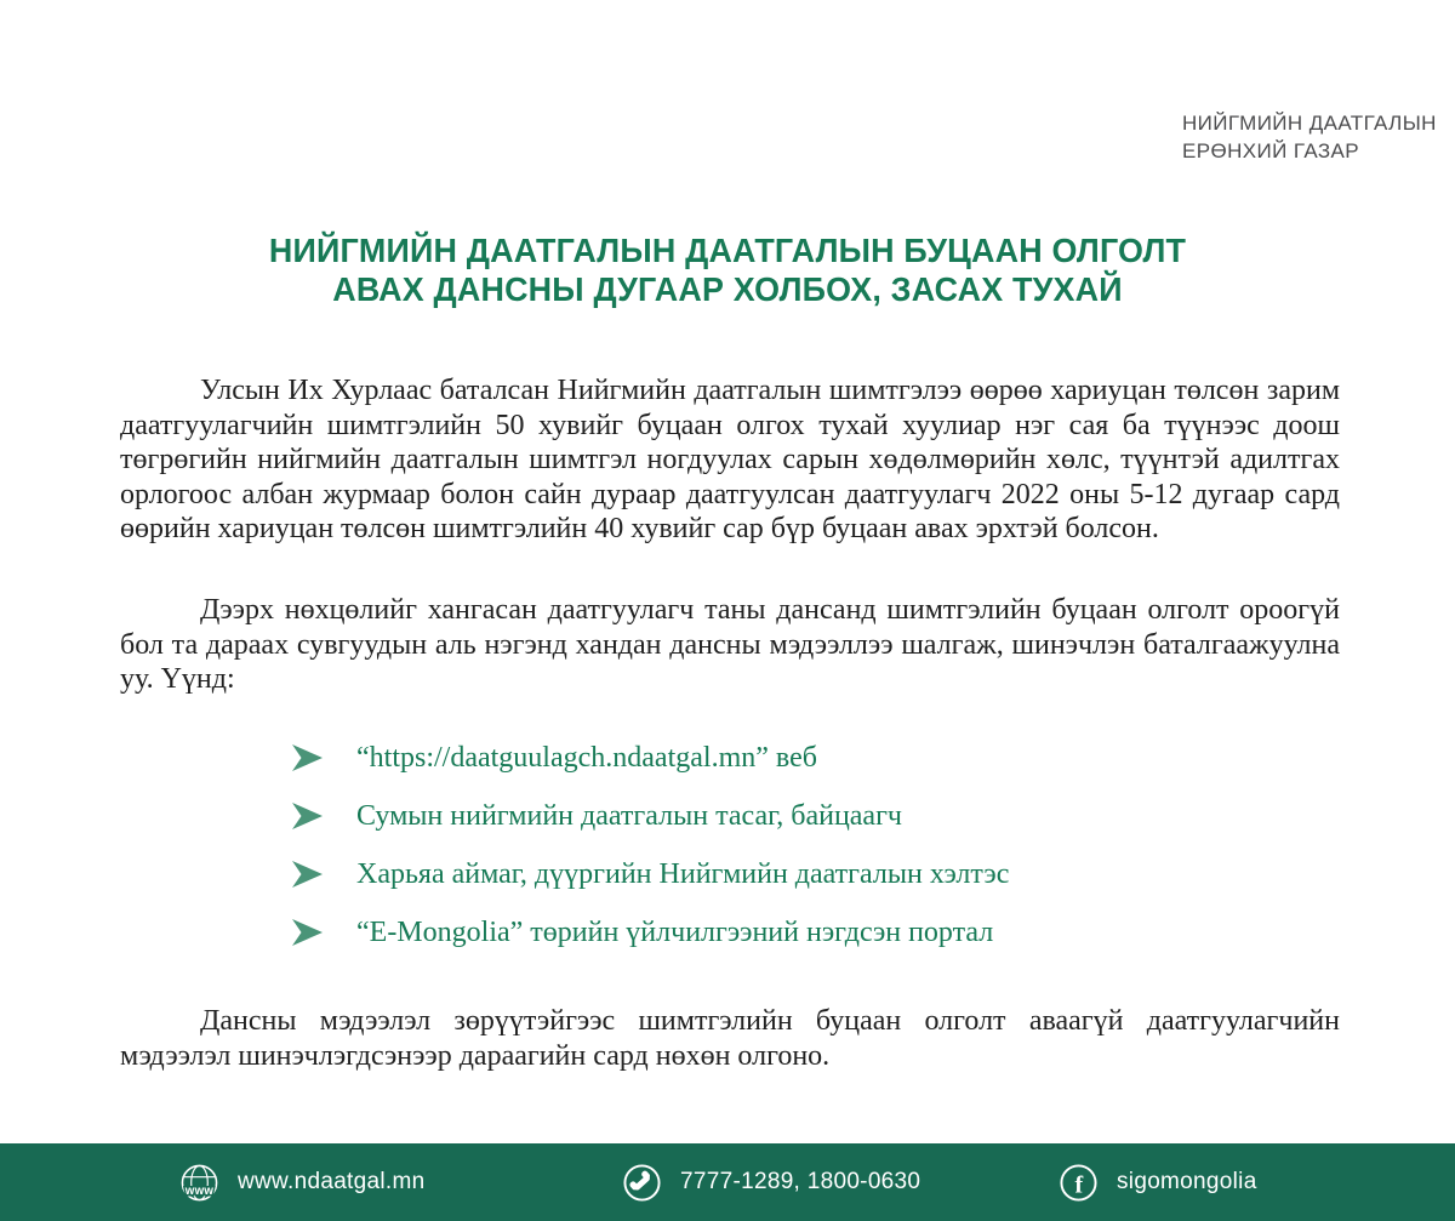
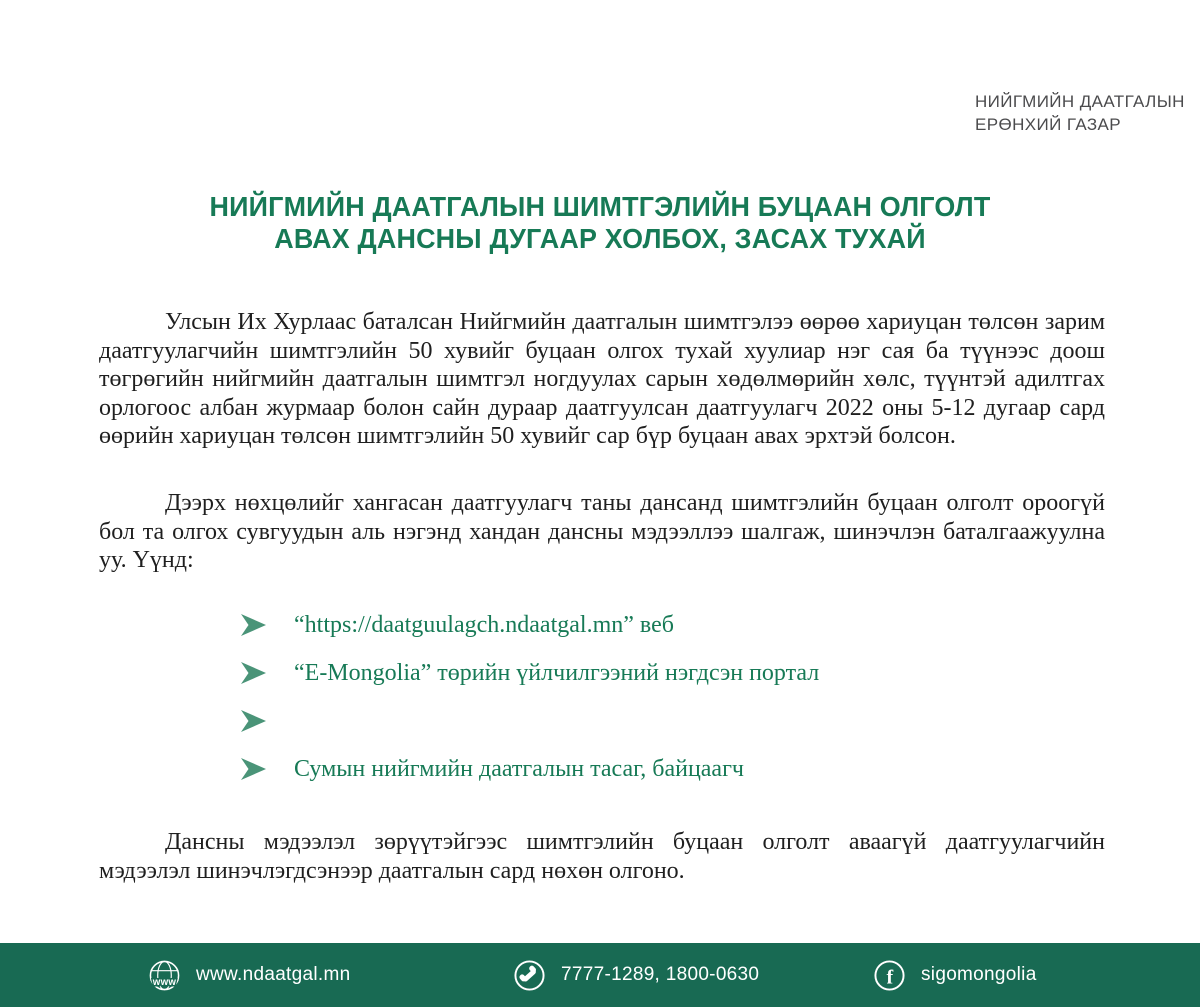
  НИЙГМИЙН ДААТГАЛЫН
  ЕРӨНХИЙ ГАЗАР
- НИЙГМИЙН ДААТГАЛЫН ДААТГАЛЫН БУЦААН ОЛГОЛТ
+ НИЙГМИЙН ДААТГАЛЫН ШИМТГЭЛИЙН БУЦААН ОЛГОЛТ
  АВАХ ДАНСНЫ ДУГААР ХОЛБОХ, ЗАСАХ ТУХАЙ
- Улсын Их Хурлаас баталсан Нийгмийн даатгалын шимтгэлээ өөрөө хариуцан төлсөн зарим даатгуулагчийн шимтгэлийн 50 хувийг буцаан олгох тухай хуулиар нэг сая ба түүнээс доош төгрөгийн нийгмийн даатгалын шимтгэл ногдуулах сарын хөдөлмөрийн хөлс, түүнтэй адилтгах орлогоос албан журмаар болон сайн дураар даатгуулсан даатгуулагч 2022 оны 5-12 дугаар сард өөрийн хариуцан төлсөн шимтгэлийн 40 хувийг сар бүр буцаан авах эрхтэй болсон.
+ Улсын Их Хурлаас баталсан Нийгмийн даатгалын шимтгэлээ өөрөө хариуцан төлсөн зарим даатгуулагчийн шимтгэлийн 50 хувийг буцаан олгох тухай хуулиар нэг сая ба түүнээс доош төгрөгийн нийгмийн даатгалын шимтгэл ногдуулах сарын хөдөлмөрийн хөлс, түүнтэй адилтгах орлогоос албан журмаар болон сайн дураар даатгуулсан даатгуулагч 2022 оны 5-12 дугаар сард өөрийн хариуцан төлсөн шимтгэлийн 50 хувийг сар бүр буцаан авах эрхтэй болсон.
- Дээрх нөхцөлийг хангасан даатгуулагч таны дансанд шимтгэлийн буцаан олголт ороогүй бол та дараах сувгуудын аль нэгэнд хандан дансны мэдээллээ шалгаж, шинэчлэн баталгаажуулна уу. Үүнд:
+ Дээрх нөхцөлийг хангасан даатгуулагч таны дансанд шимтгэлийн буцаан олголт ороогүй бол та олгох сувгуудын аль нэгэнд хандан дансны мэдээллээ шалгаж, шинэчлэн баталгаажуулна уу. Үүнд:
  “https://daatguulagch.ndaatgal.mn” веб
- Сумын нийгмийн даатгалын тасаг, байцаагч
+ “E-Mongolia” төрийн үйлчилгээний нэгдсэн портал
- Харьяа аймаг, дүүргийн Нийгмийн даатгалын хэлтэс
- “E-Mongolia” төрийн үйлчилгээний нэгдсэн портал
+ Сумын нийгмийн даатгалын тасаг, байцаагч
- Дансны мэдээлэл зөрүүтэйгээс шимтгэлийн буцаан олголт аваагүй даатгуулагчийн мэдээлэл шинэчлэгдсэнээр дараагийн сард нөхөн олгоно.
+ Дансны мэдээлэл зөрүүтэйгээс шимтгэлийн буцаан олголт аваагүй даатгуулагчийн мэдээлэл шинэчлэгдсэнээр даатгалын сард нөхөн олгоно.
  www
  www.ndaatgal.mn
  7777-1289, 1800-0630
  f
  sigomongolia
